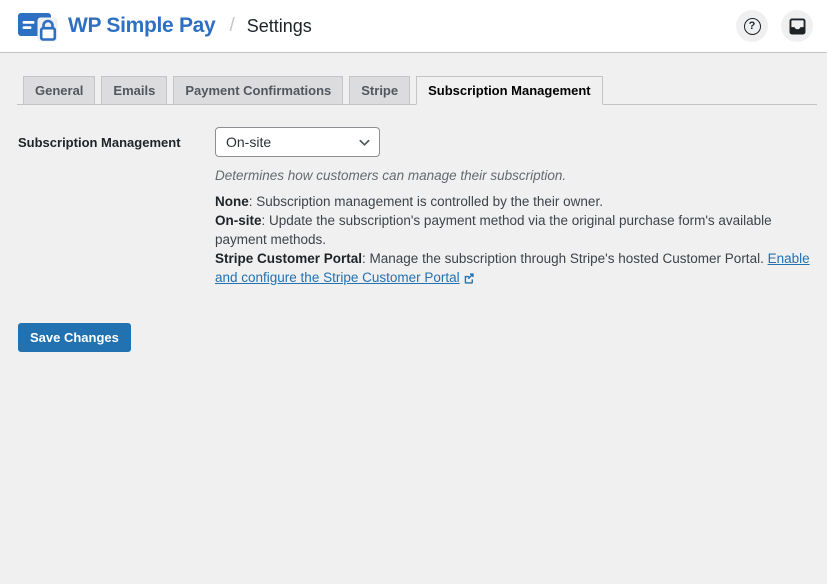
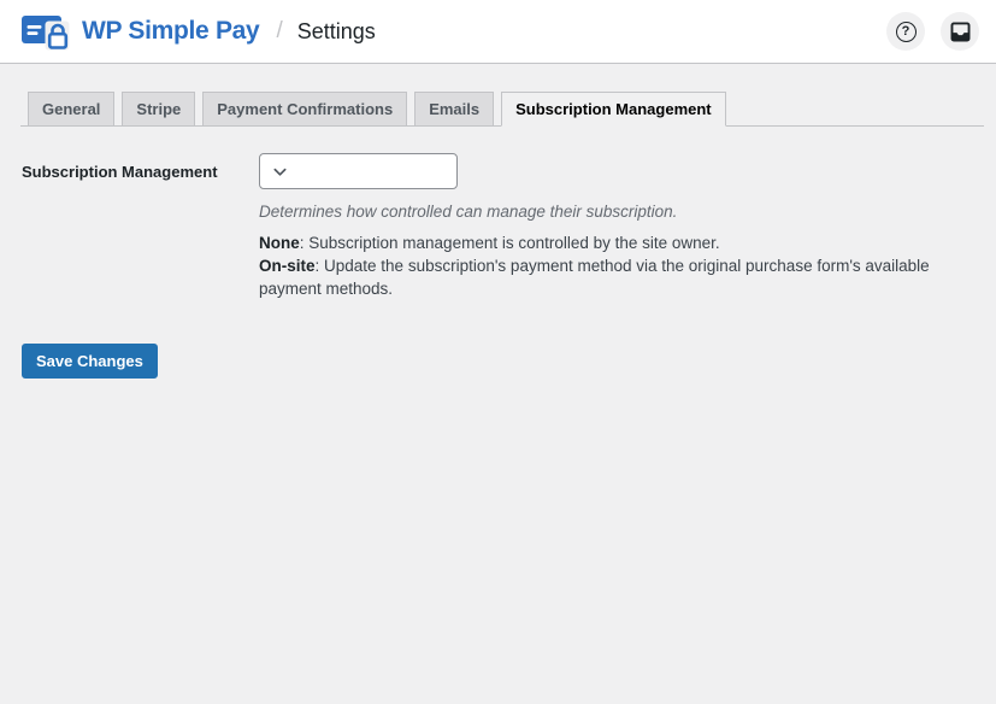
  WP Simple Pay
  /
  Settings
  ?
  General
- Emails
+ Stripe
  Payment Confirmations
- Stripe
+ Emails
  Subscription Management
  Subscription Management
- On-site
- Determines how customers can manage their subscription.
+ Determines how controlled can manage their subscription.
- None: Subscription management is controlled by the their owner.
+ None: Subscription management is controlled by the site owner.
  On-site: Update the subscription's payment method via the original purchase form's available payment methods.
- Stripe Customer Portal: Manage the subscription through Stripe's hosted Customer Portal. Enable and configure the Stripe Customer Portal
  Save Changes
